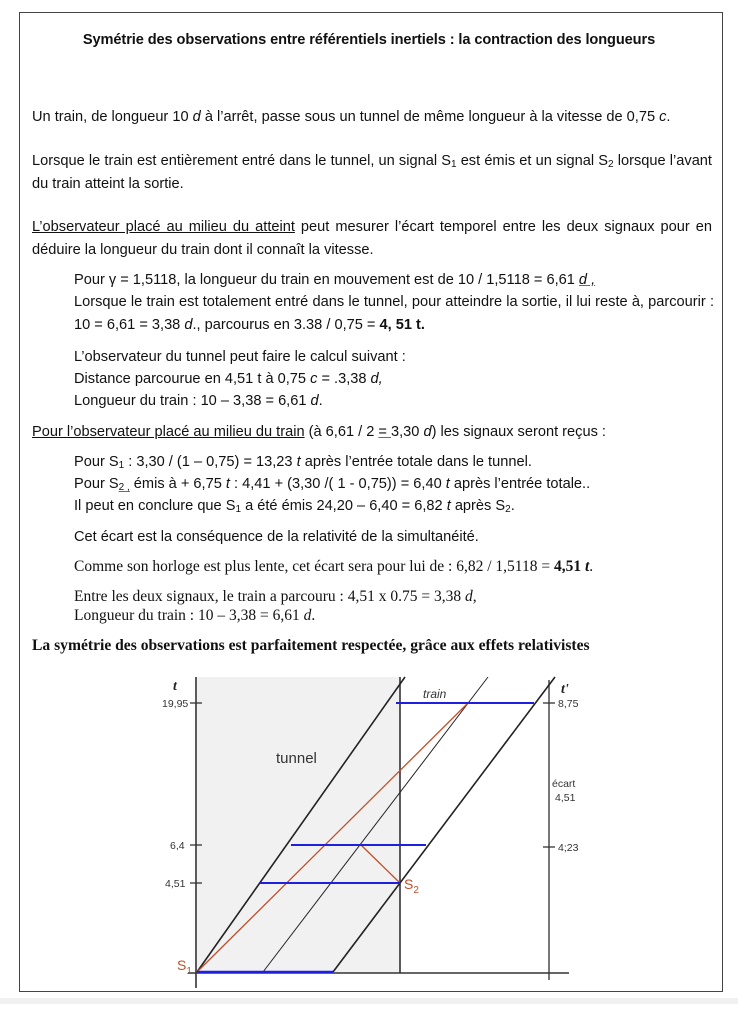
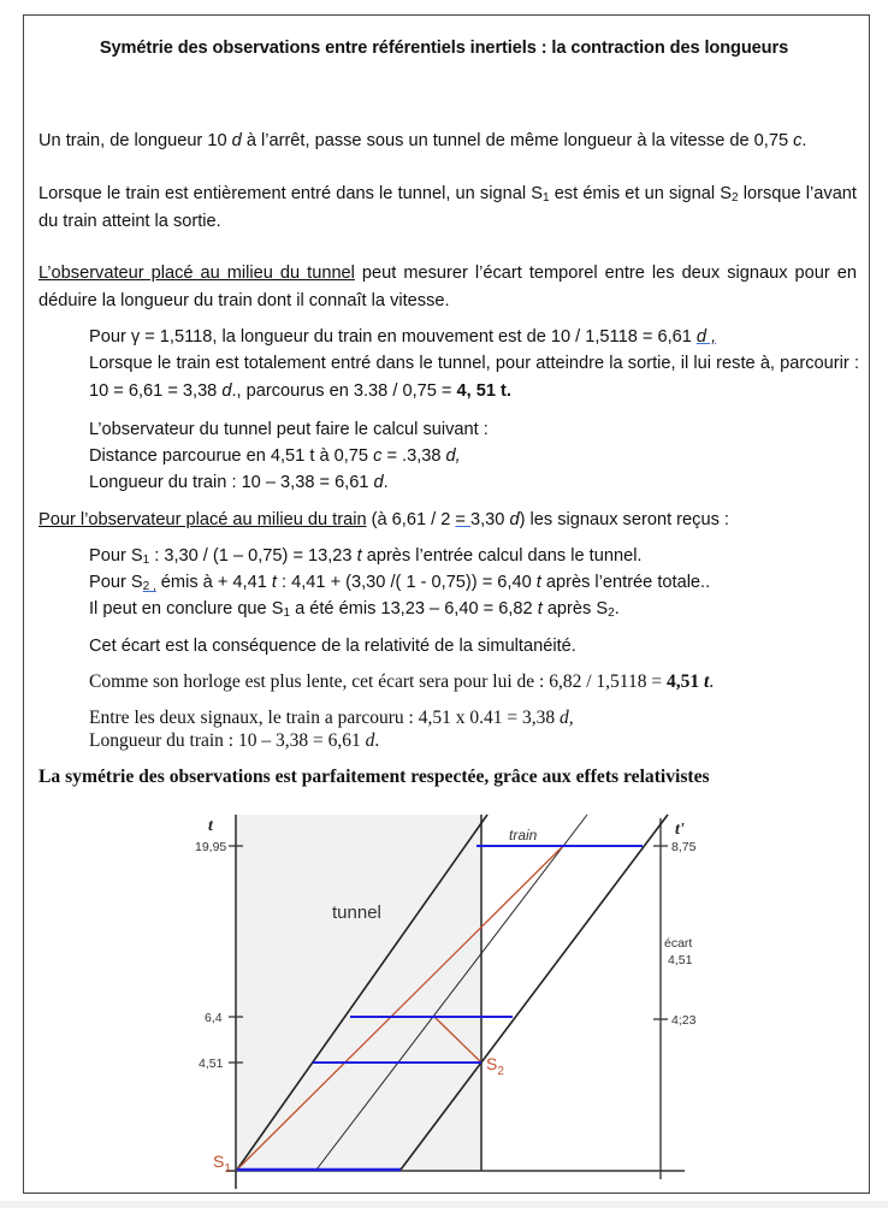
  Symétrie des observations entre référentiels inertiels : la contraction des longueurs
  Un train, de longueur 10 d à l’arrêt, passe sous un tunnel de même longueur à la vitesse de 0,75 c.
  Lorsque le train est entièrement entré dans le tunnel, un signal S1 est émis et un signal S2 lorsque l’avant du train atteint la sortie.
- L’observateur placé au milieu du atteint peut mesurer l’écart temporel entre les deux signaux pour en déduire la longueur du train dont il connaît la vitesse.
+ L’observateur placé au milieu du tunnel peut mesurer l’écart temporel entre les deux signaux pour en déduire la longueur du train dont il connaît la vitesse.
  Pour γ = 1,5118, la longueur du train en mouvement est de 10 / 1,5118 = 6,61 d ,
  Lorsque le train est totalement entré dans le tunnel, pour atteindre la sortie, il lui reste à, parcourir : 10 = 6,61 = 3,38 d., parcourus en 3.38 / 0,75 = 4, 51 t.
  L’observateur du tunnel peut faire le calcul suivant :
  Distance parcourue en 4,51 t à 0,75 c = .3,38 d,
  Longueur du train : 10 – 3,38 = 6,61 d.
  Pour l’observateur placé au milieu du train (à 6,61 / 2 = 3,30 d) les signaux seront reçus :
- Pour S1 : 3,30 / (1 – 0,75) = 13,23 t après l’entrée totale dans le tunnel.
+ Pour S1 : 3,30 / (1 – 0,75) = 13,23 t après l’entrée calcul dans le tunnel.
- Pour S2 , émis à + 6,75 t : 4,41 + (3,30 /( 1 - 0,75)) = 6,40 t après l’entrée totale..
+ Pour S2 , émis à + 4,41 t : 4,41 + (3,30 /( 1 - 0,75)) = 6,40 t après l’entrée totale..
- Il peut en conclure que S1 a été émis 24,20 – 6,40 = 6,82 t après S2.
+ Il peut en conclure que S1 a été émis 13,23 – 6,40 = 6,82 t après S2.
  Cet écart est la conséquence de la relativité de la simultanéité.
  Comme son horloge est plus lente, cet écart sera pour lui de : 6,82 / 1,5118 = 4,51 t.
- Entre les deux signaux, le train a parcouru : 4,51 x 0.75 = 3,38 d,
+ Entre les deux signaux, le train a parcouru : 4,51 x 0.41 = 3,38 d,
  Longueur du train : 10 – 3,38 = 6,61 d.
  La symétrie des observations est parfaitement respectée, grâce aux effets relativistes
  t
  19,95
  6,4
  4,51
  t'
  8,75
  4;23
  écart
  4,51
  tunnel
  train
  S1
  S2
